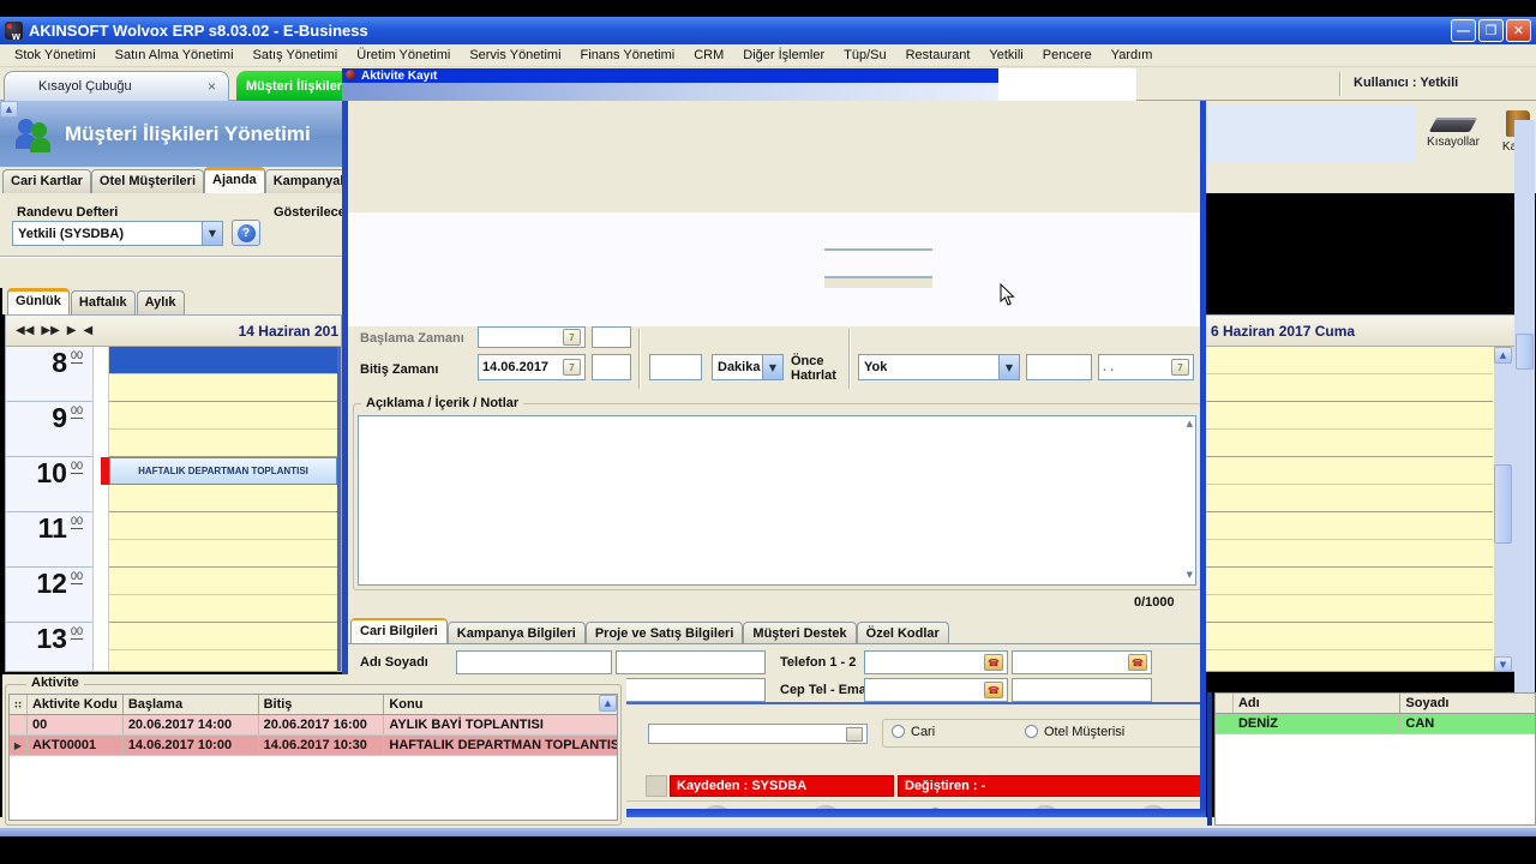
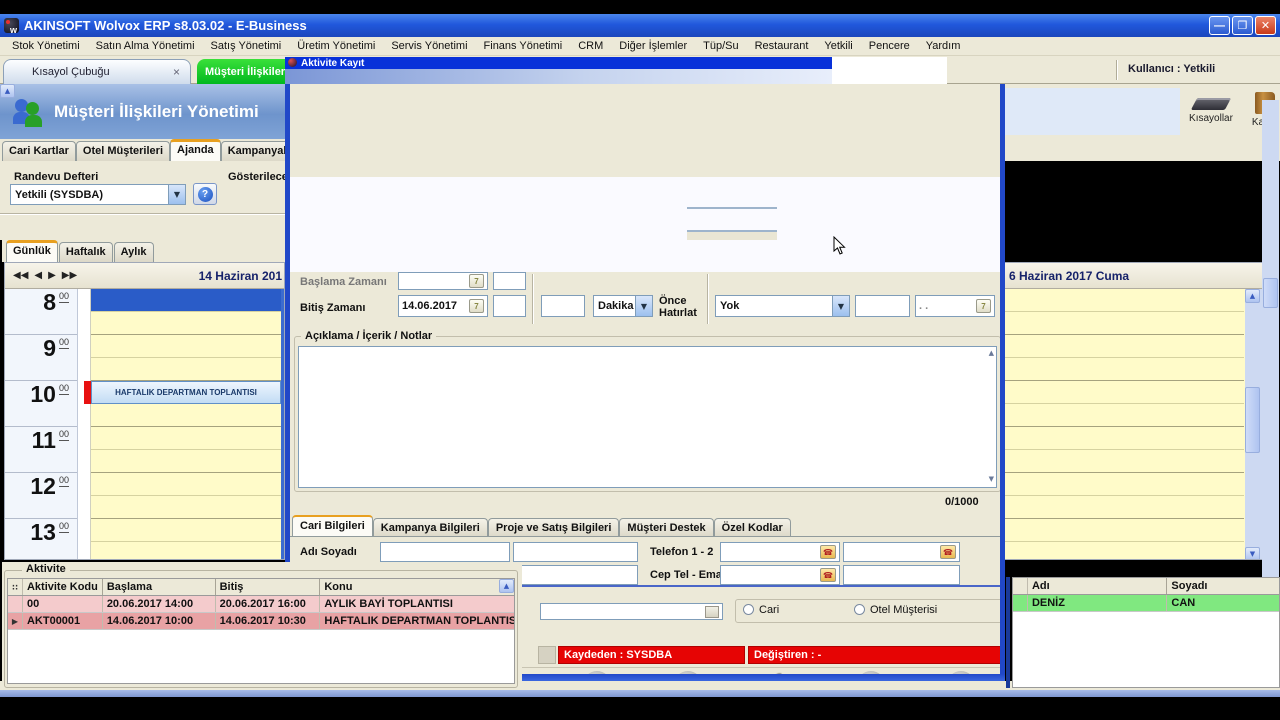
  AKINSOFT Wolvox ERP s8.03.02 - E-Business
  —
  ❐
  ✕
  Stok Yönetimi
  Satın Alma Yönetimi
  Satış Yönetimi
  Üretim Yönetimi
  Servis Yönetimi
  Finans Yönetimi
  CRM
  Diğer İşlemler
  Tüp/Su
  Restaurant
  Yetkili
  Pencere
  Yardım
  Kısayol Çubuğu
  ×
  Müşteri İlişkiler
  Kullanıcı : Yetkili
  Müşteri İlişkileri Yönetimi
  Kısayollar
  ▲
  Cari Kartlar
  Otel Müşterileri
  Ajanda
  Kampanya
  Randevu Defteri
  Yetkili (SYSDBA)
  ▼
  ?
  Gösterilec
  Günlük
  Haftalık
  Aylık
  ◀◀
- ▶▶
+ ◀
  ▶
- ◀
+ ▶▶
  14 Haziran 201
  8
  00
  9
  00
  10
  00
  11
  00
  12
  00
  13
  00
  HAFTALIK DEPARTMAN TOPLANTISI
  6 Haziran 2017 Cuma
  ▲
  ▼
  Aktivite Kayıt
  Başlama Zamanı
  7
  Bitiş Zamanı
  14.06.2017
  7
  Dakika
  ▼
  Önce
  Hatırlat
  Yok
  ▼
  . .
  7
  Açıklama / İçerik / Notlar
  ▲
  ▼
  0/1000
  Cari Bilgileri
  Kampanya Bilgileri
  Proje ve Satış Bilgileri
  Müşteri Destek
  Özel Kodlar
  Adı Soyadı
  Telefon 1 - 2
  ☎
  ☎
  Cep Tel - Ema
  ☎
  Cari
  Otel Müşterisi
  Kaydeden : SYSDBA
  Değiştiren : -
  Aktivite
  ∷
  Aktivite Kodu
  Başlama
  Bitiş
  Konu
  ▲
  00
  20.06.2017 14:00
  20.06.2017 16:00
  AYLIK BAYİ TOPLANTISI
  ▶
  AKT00001
  14.06.2017 10:00
  14.06.2017 10:30
  HAFTALIK DEPARTMAN TOPLANTIS
  Adı
  Soyadı
  DENİZ
  CAN
